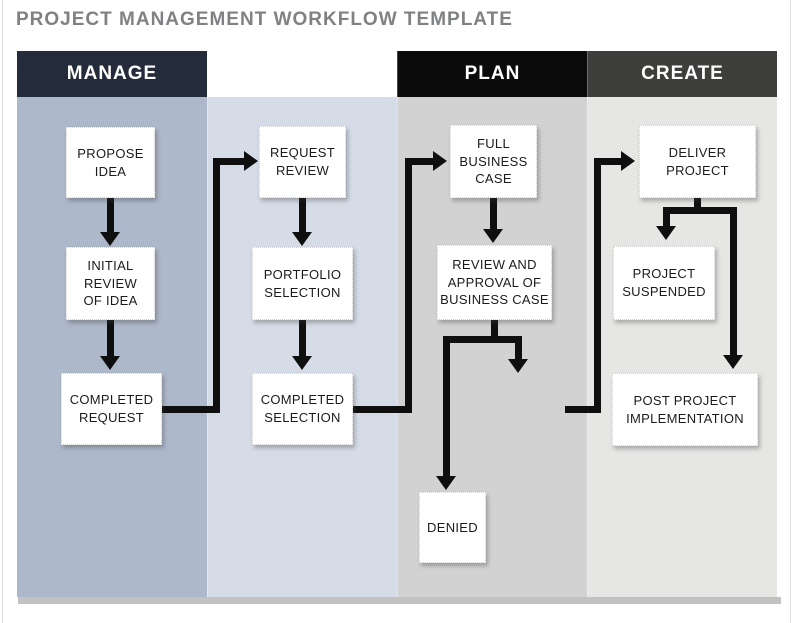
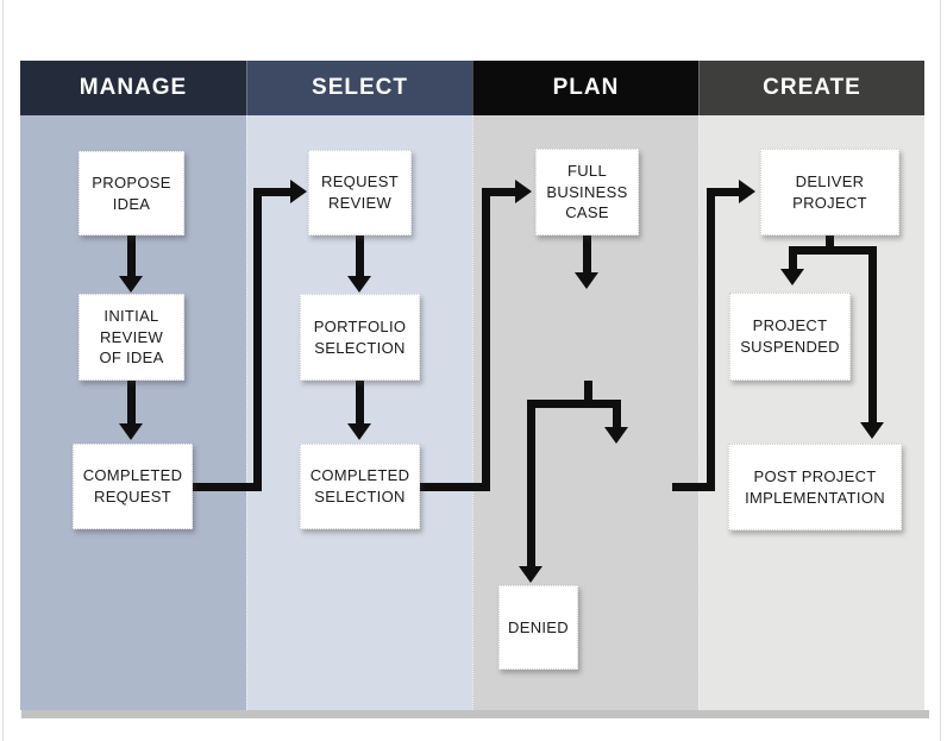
- PROJECT MANAGEMENT WORKFLOW TEMPLATE
  MANAGE
+ SELECT
  PLAN
  CREATE
  PROPOSE
  IDEA
  INITIAL
  REVIEW
  OF IDEA
  COMPLETED
  REQUEST
  REQUEST
  REVIEW
  PORTFOLIO
  SELECTION
  COMPLETED
  SELECTION
  FULL
  BUSINESS
  CASE
- REVIEW AND
- APPROVAL OF
- BUSINESS CASE
  DENIED
  DELIVER
  PROJECT
  PROJECT
  SUSPENDED
  POST PROJECT
  IMPLEMENTATION
